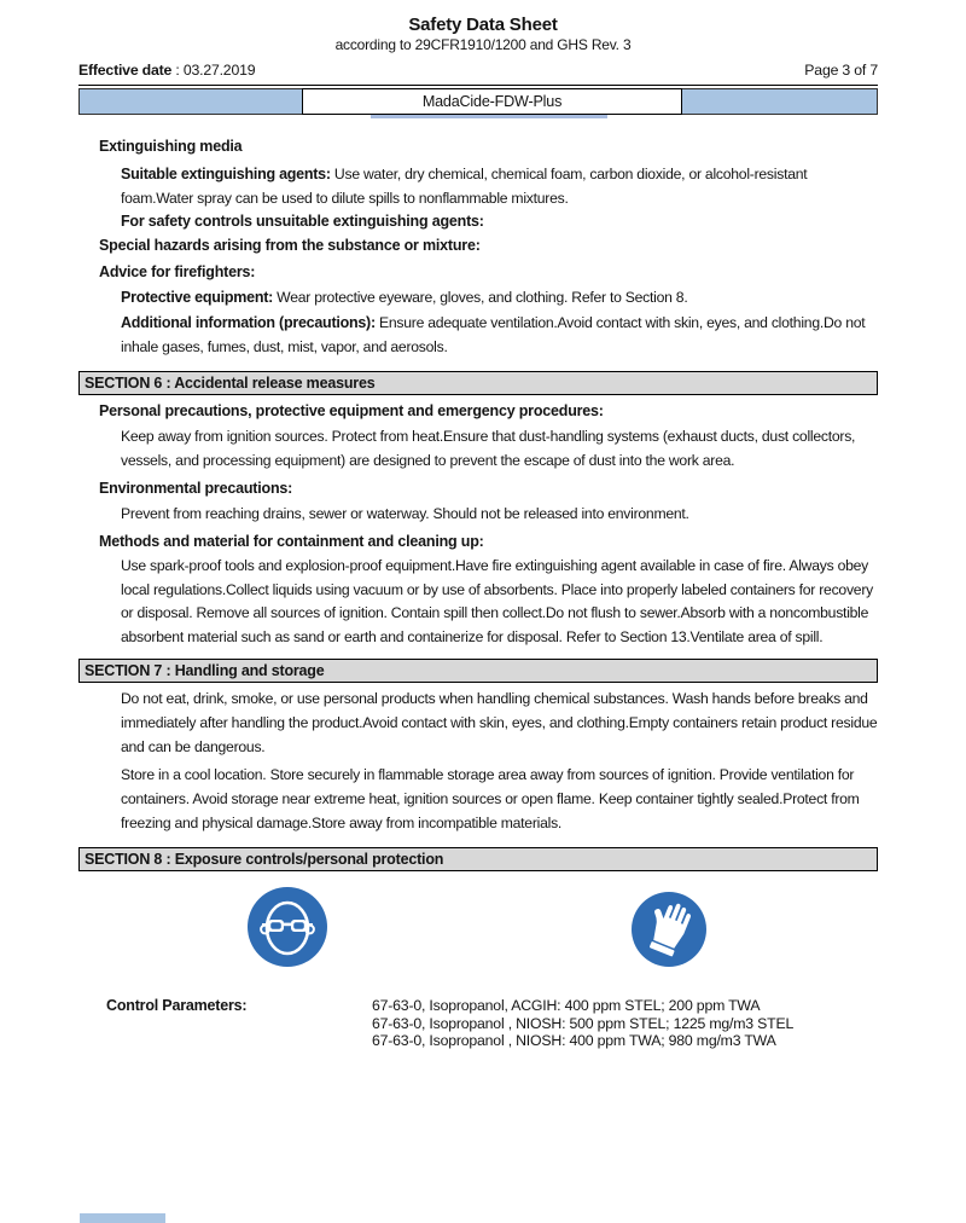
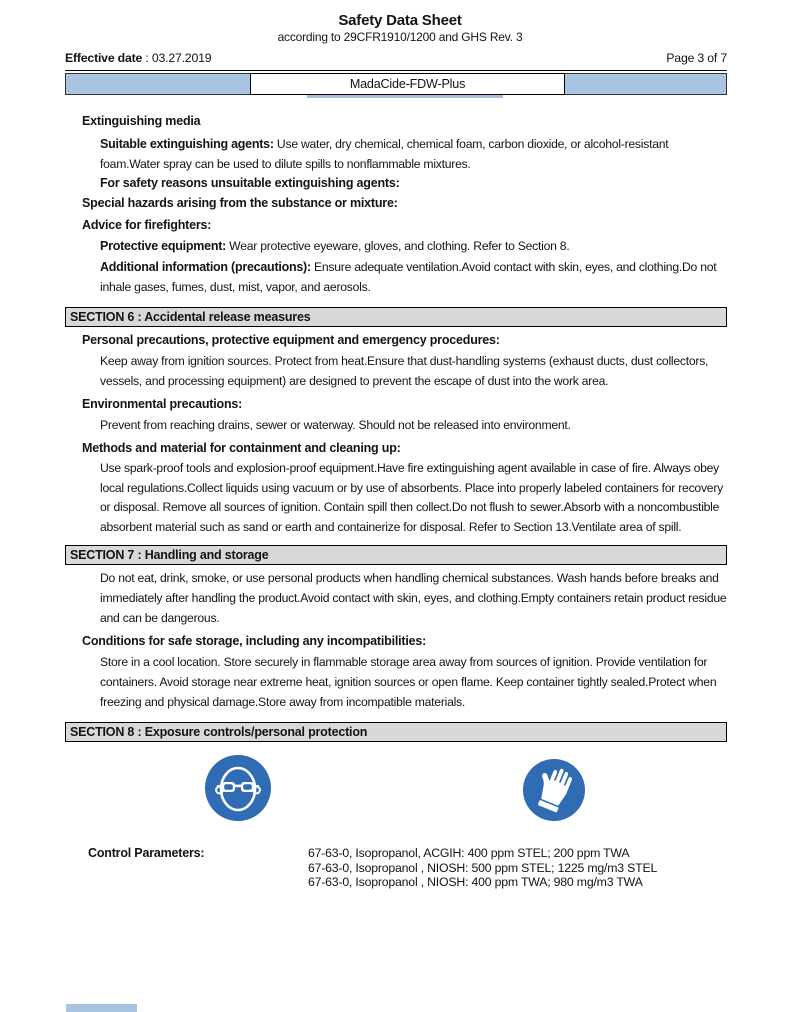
  Safety Data Sheet
  according to 29CFR1910/1200 and GHS Rev. 3
  Effective date : 03.27.2019
  Page 3 of 7
  MadaCide-FDW-Plus
  Extinguishing media
  Suitable extinguishing agents: Use water, dry chemical, chemical foam, carbon dioxide, or alcohol-resistant foam.Water spray can be used to dilute spills to nonflammable mixtures.
- For safety controls unsuitable extinguishing agents:
+ For safety reasons unsuitable extinguishing agents:
  Special hazards arising from the substance or mixture:
  Advice for firefighters:
  Protective equipment: Wear protective eyeware, gloves, and clothing. Refer to Section 8.
  Additional information (precautions): Ensure adequate ventilation.Avoid contact with skin, eyes, and clothing.Do not inhale gases, fumes, dust, mist, vapor, and aerosols.
  SECTION 6 : Accidental release measures
  Personal precautions, protective equipment and emergency procedures:
  Keep away from ignition sources. Protect from heat.Ensure that dust-handling systems (exhaust ducts, dust collectors, vessels, and processing equipment) are designed to prevent the escape of dust into the work area.
  Environmental precautions:
  Prevent from reaching drains, sewer or waterway. Should not be released into environment.
  Methods and material for containment and cleaning up:
  Use spark-proof tools and explosion-proof equipment.Have fire extinguishing agent available in case of fire. Always obey local regulations.Collect liquids using vacuum or by use of absorbents. Place into properly labeled containers for recovery or disposal. Remove all sources of ignition. Contain spill then collect.Do not flush to sewer.Absorb with a noncombustible absorbent material such as sand or earth and containerize for disposal. Refer to Section 13.Ventilate area of spill.
  SECTION 7 : Handling and storage
  Do not eat, drink, smoke, or use personal products when handling chemical substances. Wash hands before breaks and immediately after handling the product.Avoid contact with skin, eyes, and clothing.Empty containers retain product residue and can be dangerous.
+ Conditions for safe storage, including any incompatibilities:
- Store in a cool location. Store securely in flammable storage area away from sources of ignition. Provide ventilation for containers. Avoid storage near extreme heat, ignition sources or open flame. Keep container tightly sealed.Protect from freezing and physical damage.Store away from incompatible materials.
+ Store in a cool location. Store securely in flammable storage area away from sources of ignition. Provide ventilation for containers. Avoid storage near extreme heat, ignition sources or open flame. Keep container tightly sealed.Protect when freezing and physical damage.Store away from incompatible materials.
  SECTION 8 : Exposure controls/personal protection
  Control Parameters:
  67-63-0, Isopropanol, ACGIH: 400 ppm STEL; 200 ppm TWA
  67-63-0, Isopropanol , NIOSH: 500 ppm STEL; 1225 mg/m3 STEL
  67-63-0, Isopropanol , NIOSH: 400 ppm TWA; 980 mg/m3 TWA
